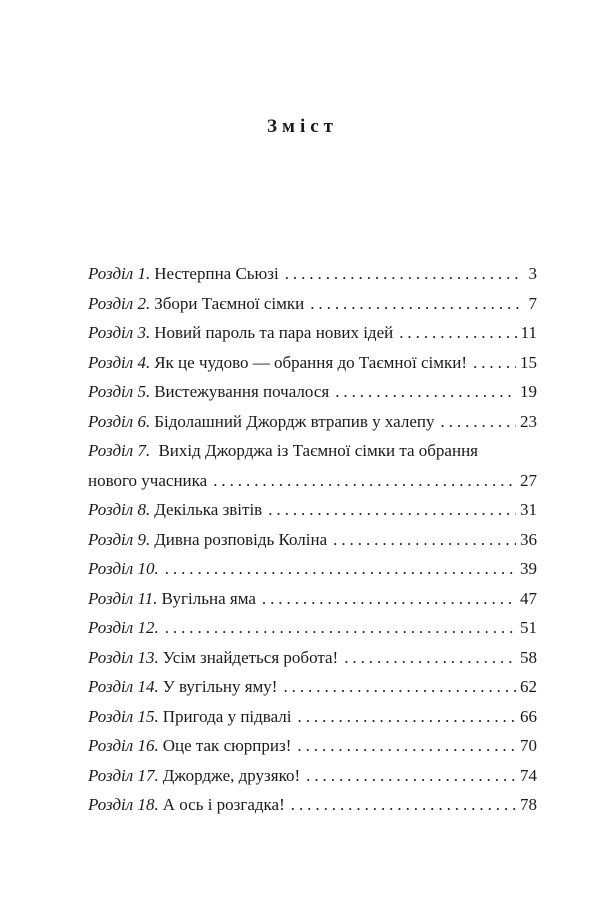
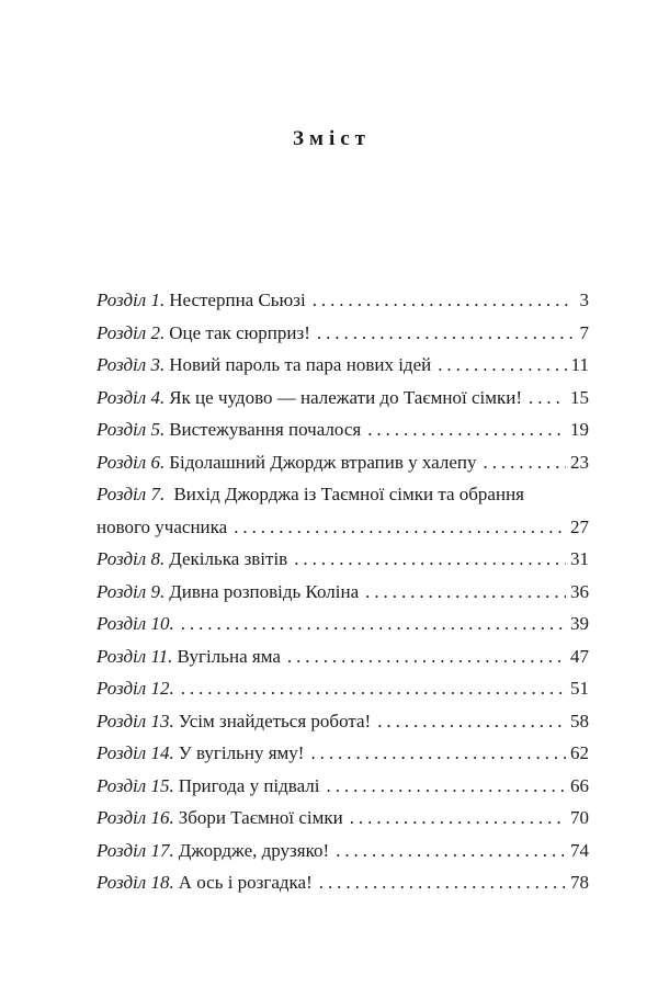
  Зміст
  Розділ 1.
  Нестерпна Сьюзі
  3
  Розділ 2.
- Збори Таємної сімки
+ Оце так сюрприз!
  7
  Розділ 3.
  Новий пароль та пара нових ідей
  11
  Розділ 4.
- Як це чудово — обрання до Таємної сімки!
+ Як це чудово — належати до Таємної сімки!
  15
  Розділ 5.
  Вистежування почалося
  19
  Розділ 6.
  Бідолашний Джордж втрапив у халепу
  23
  Розділ 7. Вихід Джорджа із Таємної сімки та обрання
  нового учасника
  27
  Розділ 8.
  Декілька звітів
  31
  Розділ 9.
  Дивна розповідь Коліна
  36
  Розділ 10.
  39
  Розділ 11.
  Вугільна яма
  47
  Розділ 12.
  51
  Розділ 13.
  Усім знайдеться робота!
  58
  Розділ 14.
  У вугільну яму!
  62
  Розділ 15.
  Пригода у підвалі
  66
  Розділ 16.
- Оце так сюрприз!
+ Збори Таємної сімки
  70
  Розділ 17.
  Джордже, друзяко!
  74
  Розділ 18.
  А ось і розгадка!
  78
